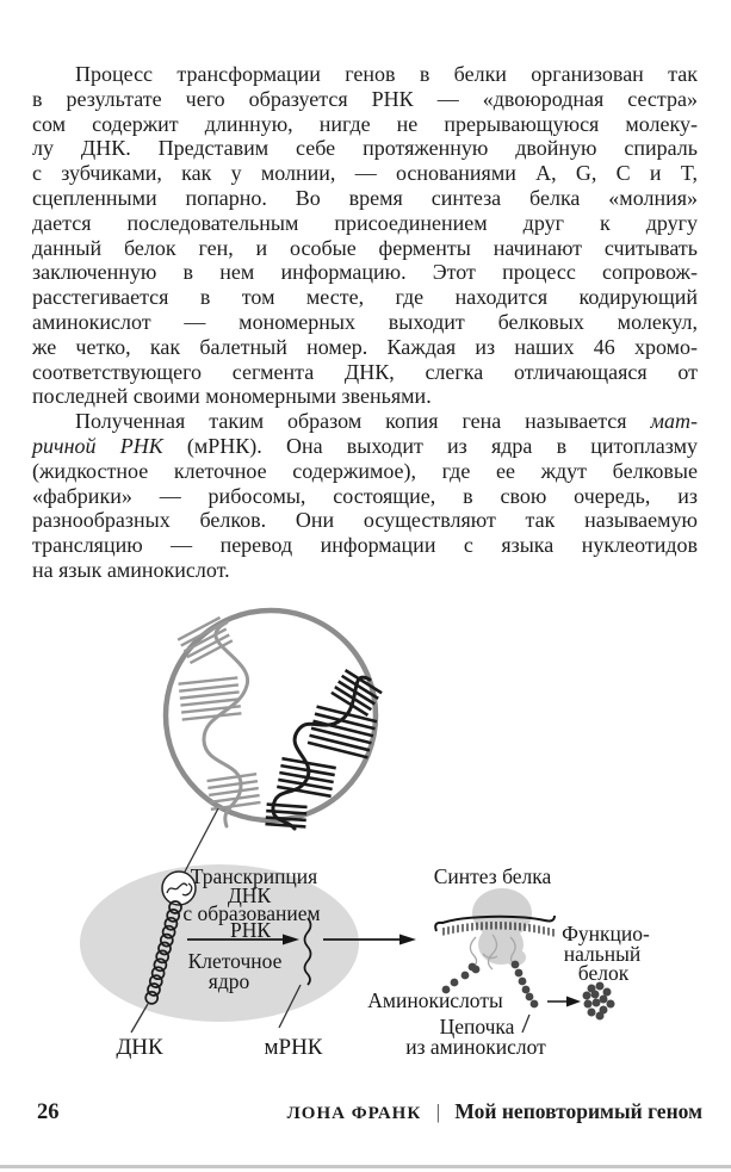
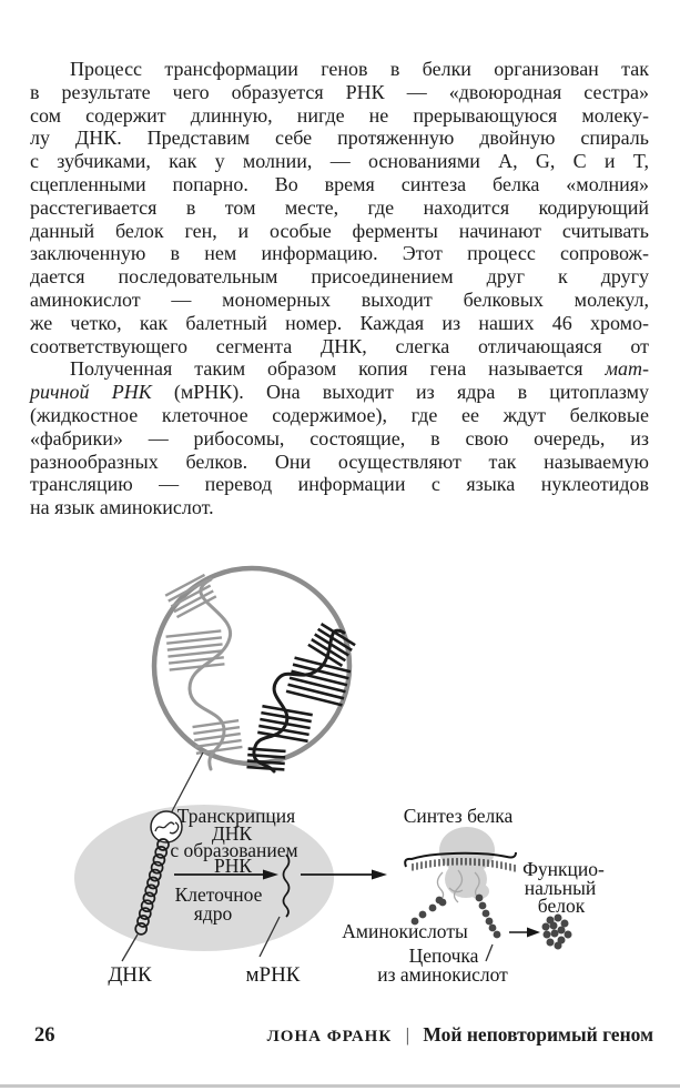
  Процесс трансформации генов в белки организован так
  в результате чего образуется РНК — «двоюродная сестра»
  сом содержит длинную, нигде не прерывающуюся молеку-
  лу ДНК. Представим себе протяженную двойную спираль
  с зубчиками, как у молнии, — основаниями A, G, C и T,
  сцепленными попарно. Во время синтеза белка «молния»
- дается последовательным присоединением друг к другу
+ расстегивается в том месте, где находится кодирующий
  данный белок ген, и особые ферменты начинают считывать
  заключенную в нем информацию. Этот процесс сопровож-
- расстегивается в том месте, где находится кодирующий
+ дается последовательным присоединением друг к другу
  аминокислот — мономерных выходит белковых молекул,
  же четко, как балетный номер. Каждая из наших 46 хромо-
  соответствующего сегмента ДНК, слегка отличающаяся от
- последней своими мономерными звеньями.
  Полученная таким образом копия гена называется мат-
  ричной РНК (мРНК). Она выходит из ядра в цитоплазму
  (жидкостное клеточное содержимое), где ее ждут белковые
  «фабрики» — рибосомы, состоящие, в свою очередь, из
  разнообразных белков. Они осуществляют так называемую
  трансляцию — перевод информации с языка нуклеотидов
  на язык аминокислот.
  Транскрипция
  ДНК
  с образованием
  РНК
  Клеточное
  ядро
  ДНК
  мРНК
  Синтез белка
  Функцио-
  нальный
  белок
  Аминокислоты
  Цепочка
  из аминокислот
  26
  ЛОНА ФРАНК | Мой неповторимый геном
